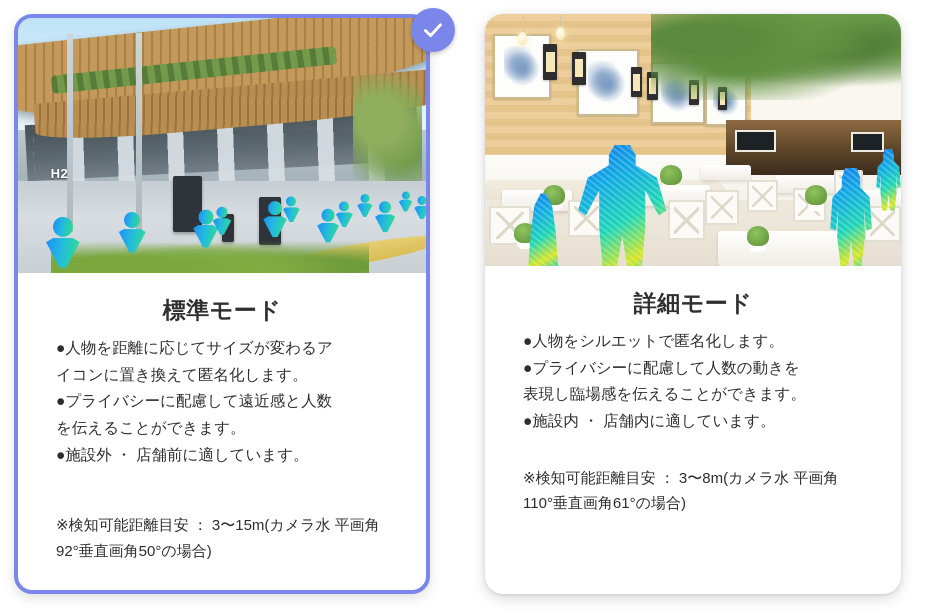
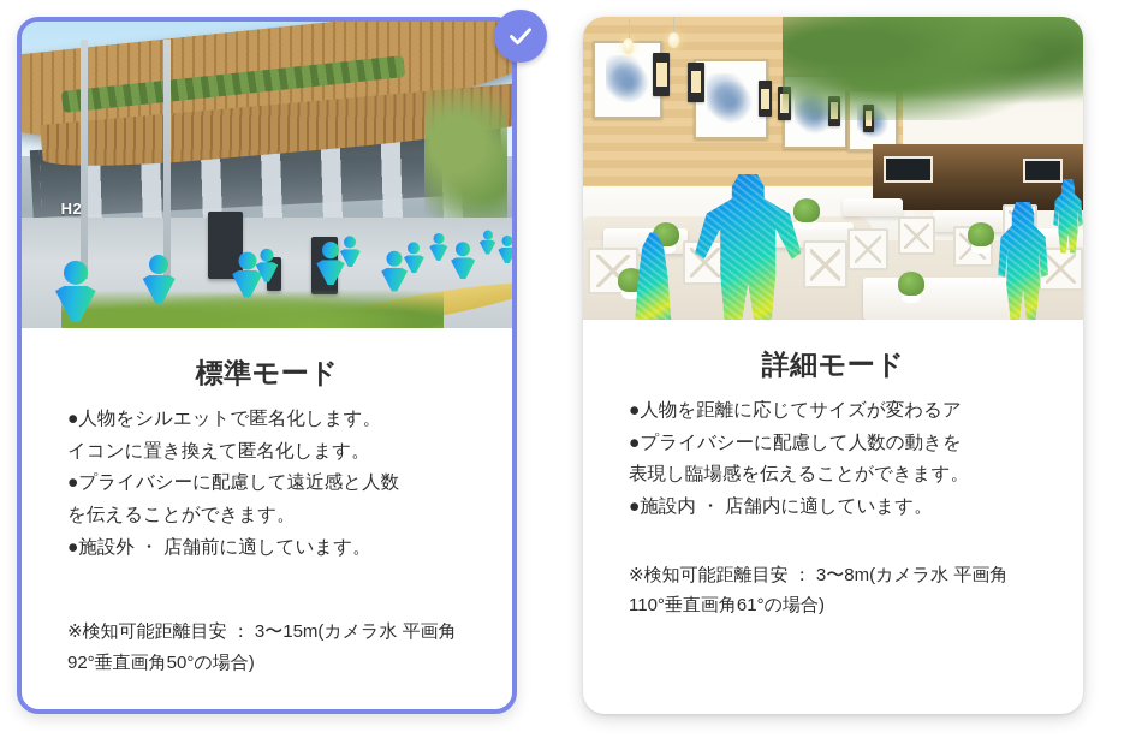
  H2
  標準モード
- ●人物を距離に応じてサイズが変わるア
+ ●人物をシルエットで匿名化します。
  イコンに置き換えて匿名化します。
  ●プライバシーに配慮して遠近感と人数
  を伝えることができます。
  ●施設外 ・ 店舗前に適しています。
  ※検知可能距離目安 ： 3〜15m(カメラ水 平画角92°垂直画角50°の場合)
  詳細モード
- ●人物をシルエットで匿名化します。
+ ●人物を距離に応じてサイズが変わるア
  ●プライバシーに配慮して人数の動きを
  表現し臨場感を伝えることができます。
  ●施設内 ・ 店舗内に適しています。
  ※検知可能距離目安 ： 3〜8m(カメラ水 平画角110°垂直画角61°の場合)
